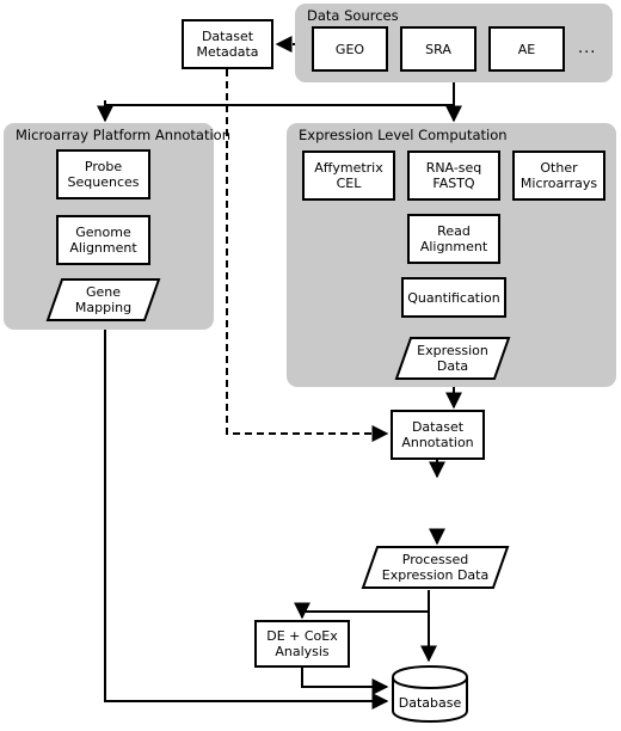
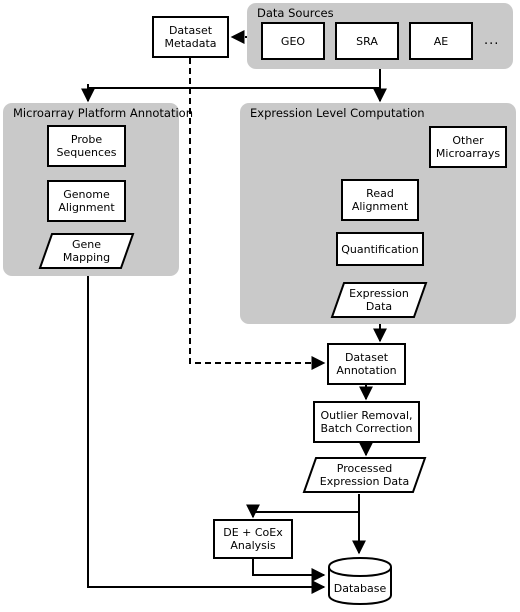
  Data Sources
  Microarray Platform Annotation
  Expression Level Computation
  Dataset
  Metadata
  GEO
  SRA
  AE
  ...
  Probe
  Sequences
  Genome
  Alignment
  Gene
  Mapping
- Affymetrix
- CEL
- RNA-seq
- FASTQ
  Other
  Microarrays
  Read
  Alignment
  Quantification
  Expression
  Data
  Dataset
  Annotation
+ Outlier Removal,
+ Batch Correction
  Processed
  Expression Data
  DE + CoEx
  Analysis
  Database
